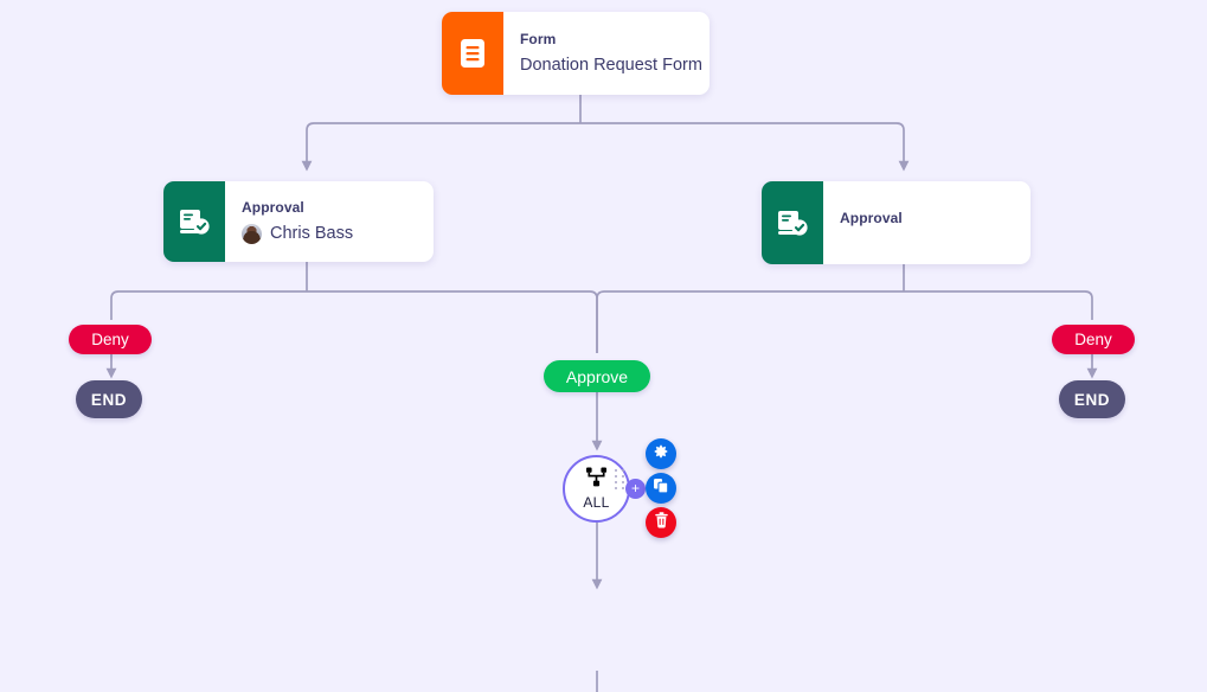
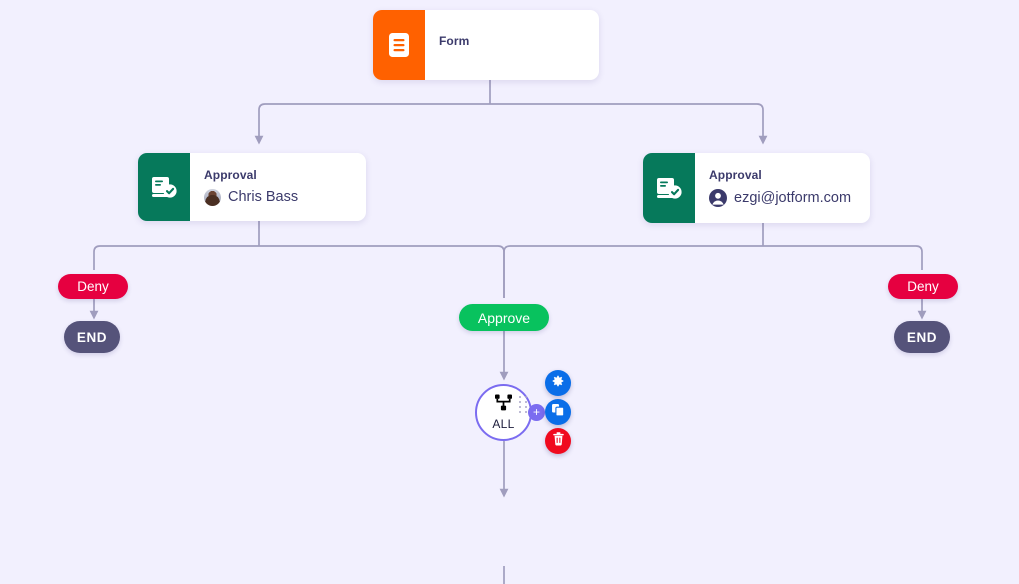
  Form
- Donation Request Form
  Approval
  Chris Bass
  Approval
+ ezgi@jotform.com
  Deny
  END
  Deny
  END
  Approve
  ALL
  +
